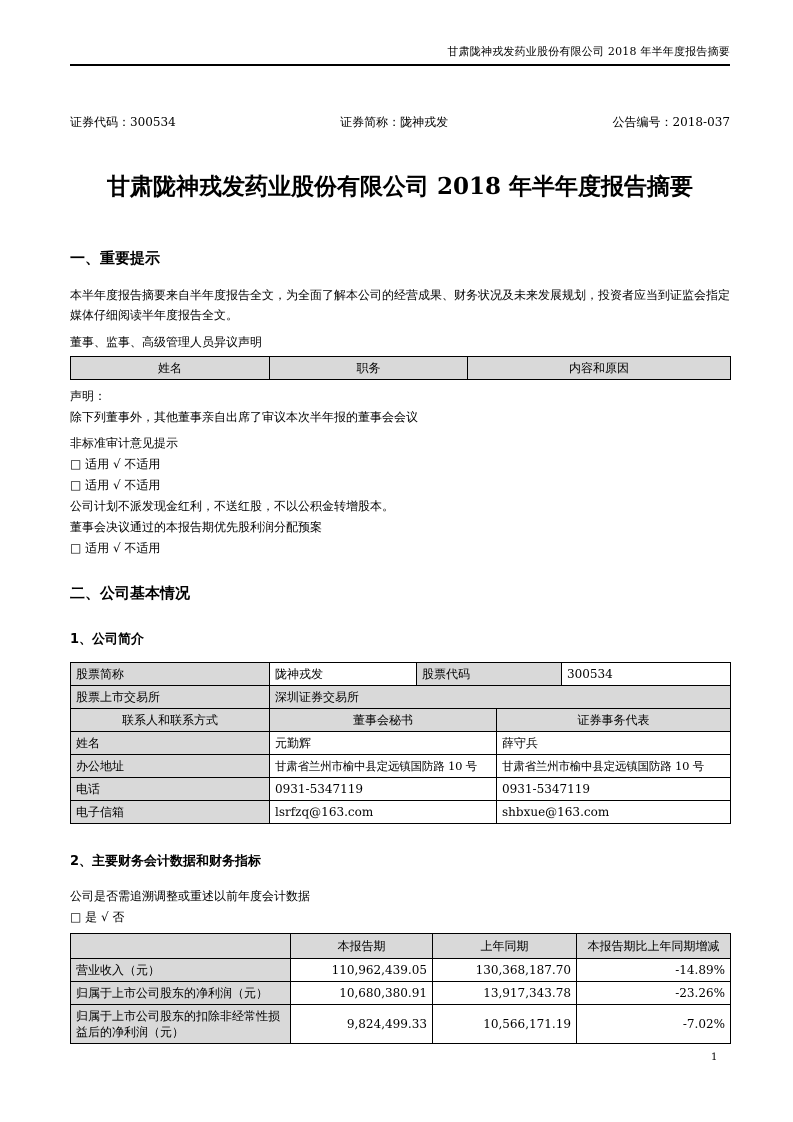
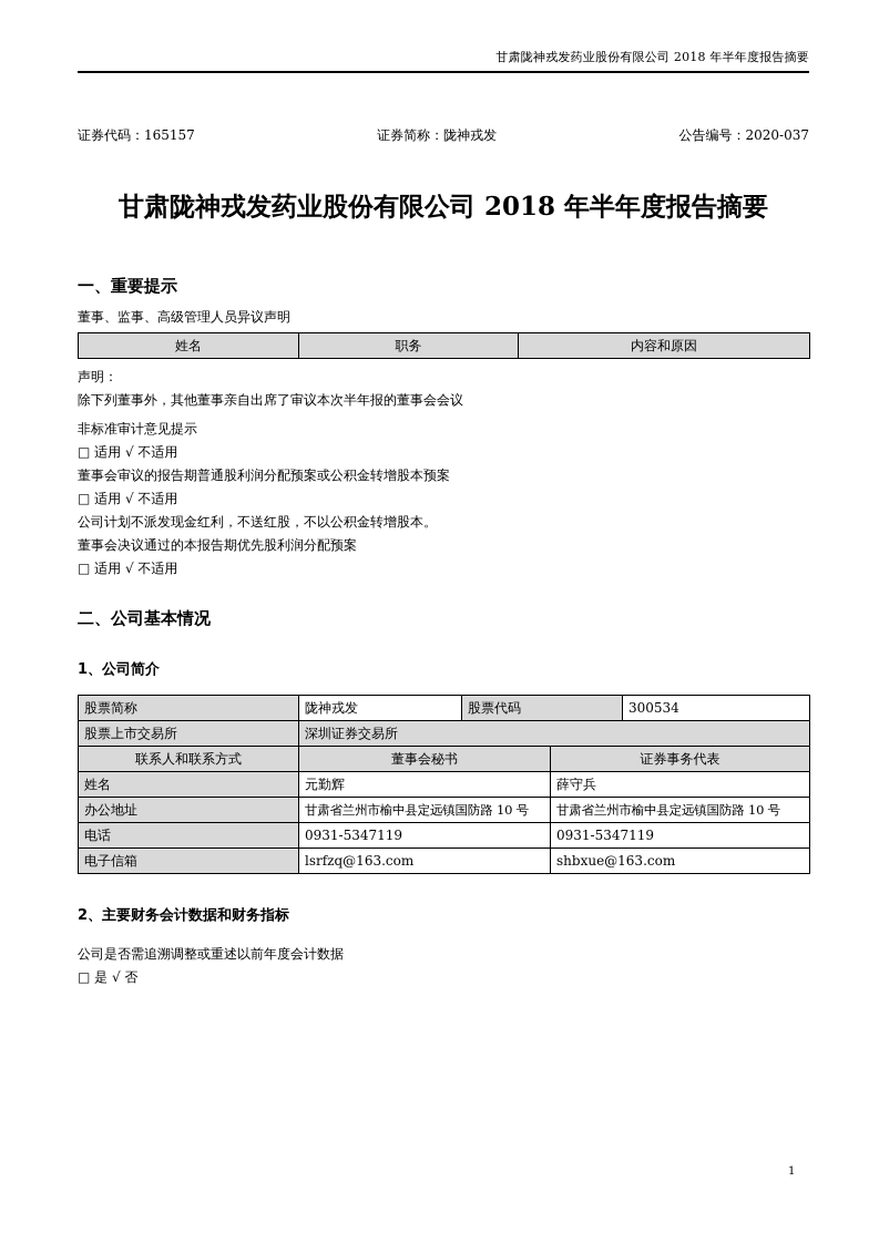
  甘肃陇神戎发药业股份有限公司 2018 年半年度报告摘要
- 证券代码：300534
+ 证券代码：165157
  证券简称：陇神戎发
- 公告编号：2018-037
+ 公告编号：2020-037
  甘肃陇神戎发药业股份有限公司 2018 年半年度报告摘要
  一、重要提示
- 本半年度报告摘要来自半年度报告全文，为全面了解本公司的经营成果、财务状况及未来发展规划，投资者应当到证监会指定媒体仔细阅读半年度报告全文。
  董事、监事、高级管理人员异议声明
  姓名	职务	内容和原因
  声明：
  除下列董事外，其他董事亲自出席了审议本次半年报的董事会会议
  非标准审计意见提示
  □ 适用 √ 不适用
+ 董事会审议的报告期普通股利润分配预案或公积金转增股本预案
  □ 适用 √ 不适用
  公司计划不派发现金红利，不送红股，不以公积金转增股本。
  董事会决议通过的本报告期优先股利润分配预案
  □ 适用 √ 不适用
  二、公司基本情况
  1、公司简介
  股票简称	陇神戎发	股票代码	300534
  股票上市交易所	深圳证券交易所
  联系人和联系方式	董事会秘书	证券事务代表
  姓名	元勤辉	薛守兵
  办公地址	甘肃省兰州市榆中县定远镇国防路 10 号	甘肃省兰州市榆中县定远镇国防路 10 号
  电话	0931-5347119	0931-5347119
  电子信箱	lsrfzq@163.com	shbxue@163.com
  2、主要财务会计数据和财务指标
  公司是否需追溯调整或重述以前年度会计数据
  □ 是 √ 否
- 	本报告期	上年同期	本报告期比上年同期增减
- 营业收入（元）	110,962,439.05	130,368,187.70	-14.89%
- 归属于上市公司股东的净利润（元）	10,680,380.91	13,917,343.78	-23.26%
- 归属于上市公司股东的扣除非经常性损益后的净利润（元）	9,824,499.33	10,566,171.19	-7.02%
  1
